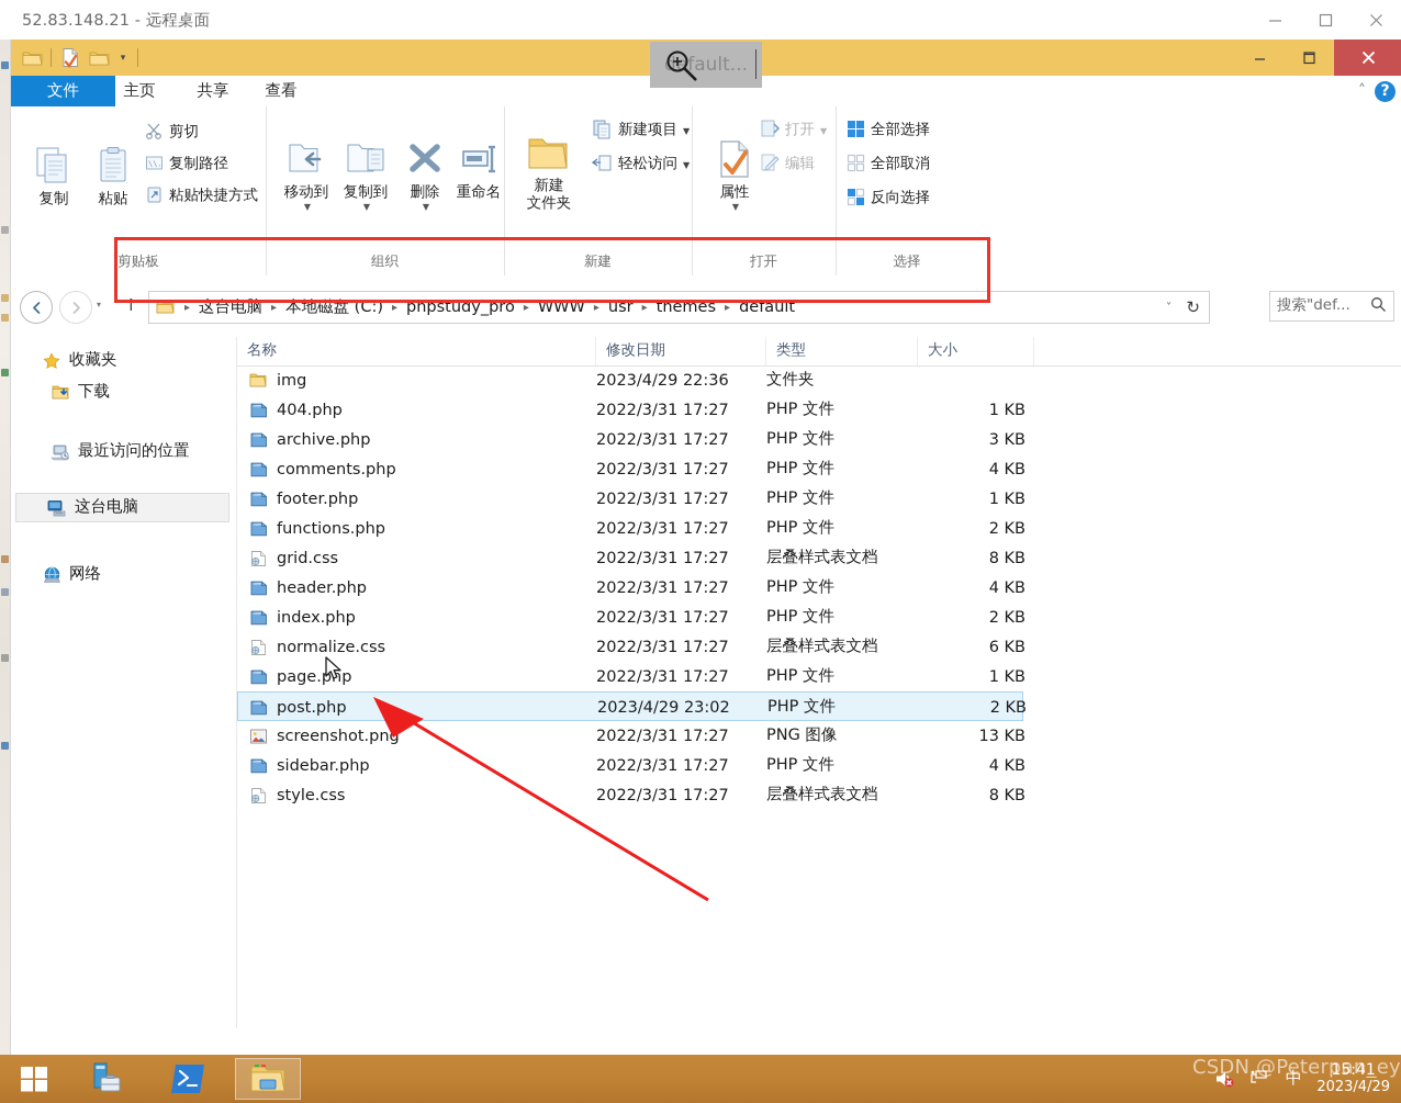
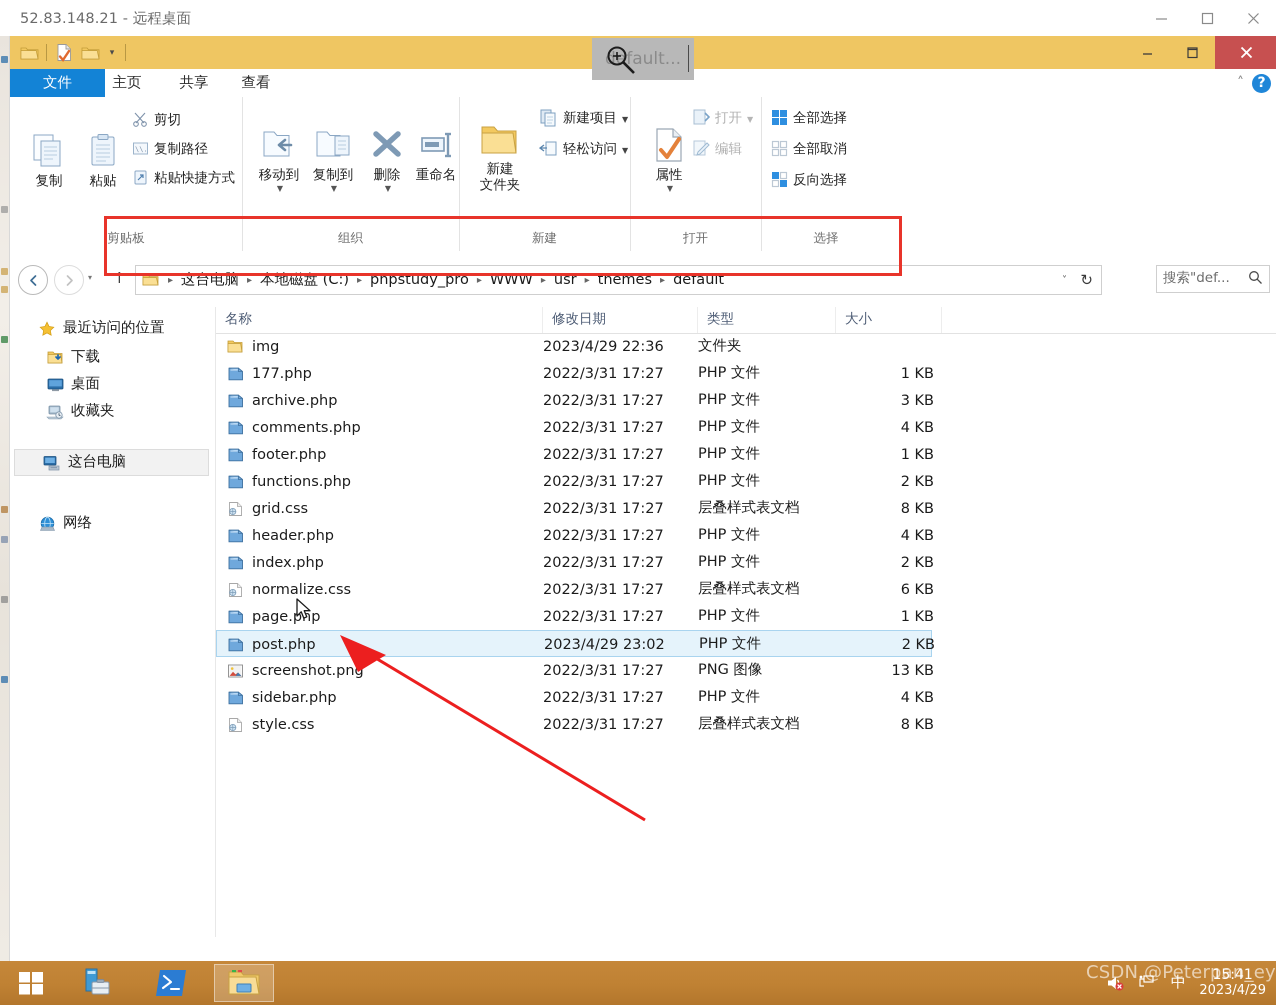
  52.83.148.21 - 远程桌面
  ▾
  文件
  主页
  共享
  查看
  ˄
  ?
  复制
  粘贴
  剪切
  \\.
  复制路径
  粘贴快捷方式
  剪贴板
  移动到
  ▼
  复制到
  ▼
  删除
  ▼
  重命名
  组织
  新建
  文件夹
  新建项目
  ▼
  轻松访问
  ▼
  新建
  属性
  ▼
  打开
  ▼
  编辑
  打开
  全部选择
  全部取消
  反向选择
  选择
  ▾
  ↑
  ▸
  这台电脑
  ▸
  本地磁盘 (C:)
  ▸
  phpstudy_pro
  ▸
  WWW
  ▸
  usr
  ▸
  themes
  ▸
  default
  ˅
  ↻
  搜索"def...
- 收藏夹
+ 最近访问的位置
  下载
+ 桌面
- 最近访问的位置
+ 收藏夹
  这台电脑
  网络
  名称
  修改日期
  类型
  大小
  img
  2023/4/29 22:36
  文件夹
- 404.php
+ 177.php
  2022/3/31 17:27
  PHP 文件
  1 KB
  archive.php
  2022/3/31 17:27
  PHP 文件
  3 KB
  comments.php
  2022/3/31 17:27
  PHP 文件
  4 KB
  footer.php
  2022/3/31 17:27
  PHP 文件
  1 KB
  functions.php
  2022/3/31 17:27
  PHP 文件
  2 KB
  grid.css
  2022/3/31 17:27
  层叠样式表文档
  8 KB
  header.php
  2022/3/31 17:27
  PHP 文件
  4 KB
  index.php
  2022/3/31 17:27
  PHP 文件
  2 KB
  normalize.css
  2022/3/31 17:27
  层叠样式表文档
  6 KB
  page.pp
  2022/3/31 17:27
  PHP 文件
  1 KB
  post.php
  2023/4/29 23:02
  PHP 文件
  2 KB
  screenshot.pn
  2022/3/31 17:27
  PNG 图像
  13 KB
  sidebar.php
  2022/3/31 17:27
  PHP 文件
  4 KB
  style.css
  2022/3/31 17:27
  层叠样式表文档
  8 KB
  default...
  中
  15:41
  2023/4/29
  CSDN @Peterpan_ey
